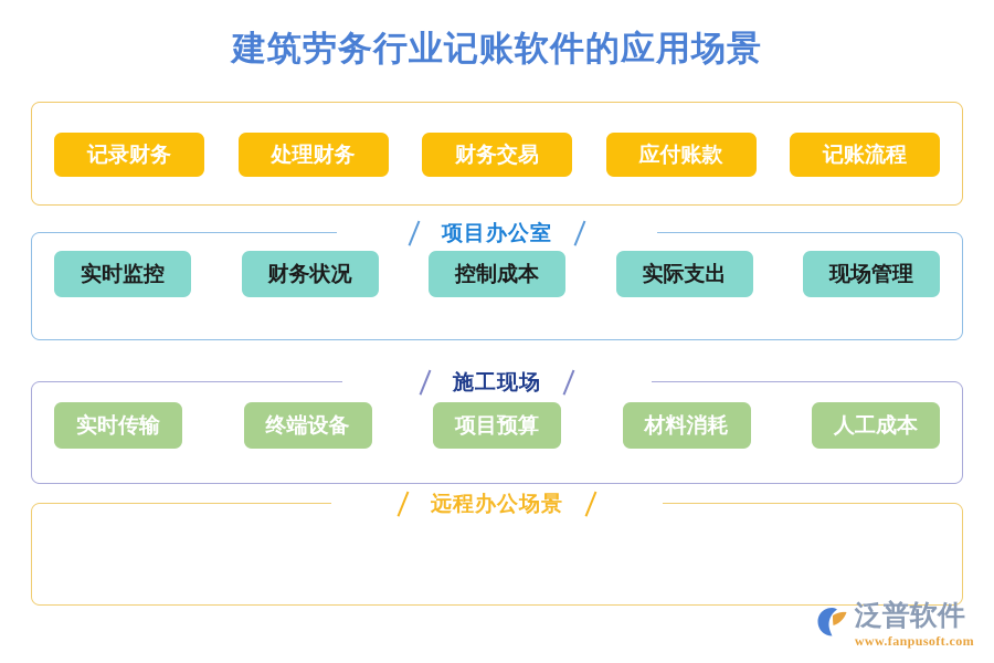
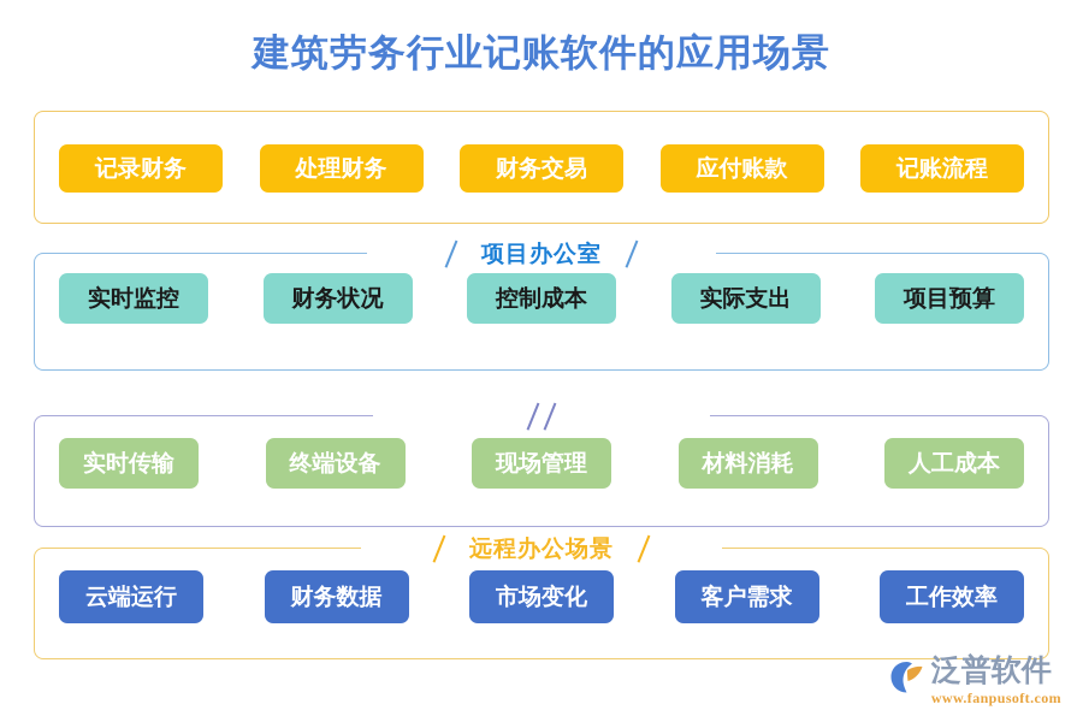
  建筑劳务行业记账软件的应用场景
  记录财务
  处理财务
  财务交易
  应付账款
  记账流程
  项目办公室
  实时监控
  财务状况
  控制成本
  实际支出
- 现场管理
+ 项目预算
- 施工现场
  实时传输
  终端设备
- 项目预算
+ 现场管理
  材料消耗
  人工成本
  远程办公场景
+ 云端运行
+ 财务数据
+ 市场变化
+ 客户需求
+ 工作效率
  泛普软件
  www.fanpusoft.com
